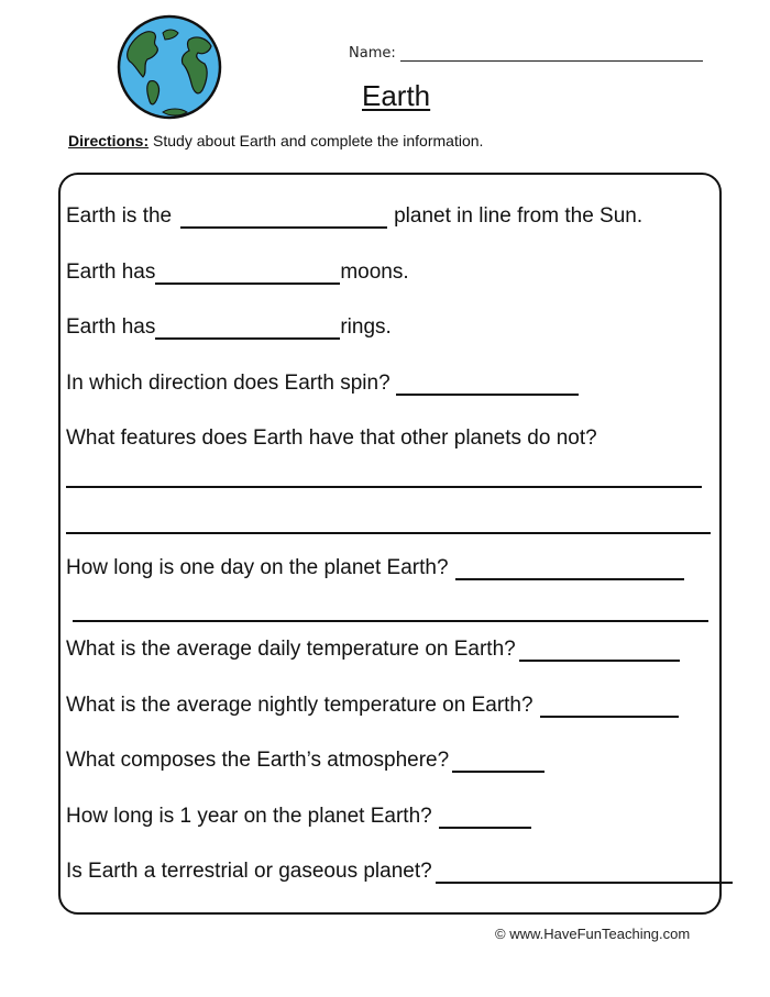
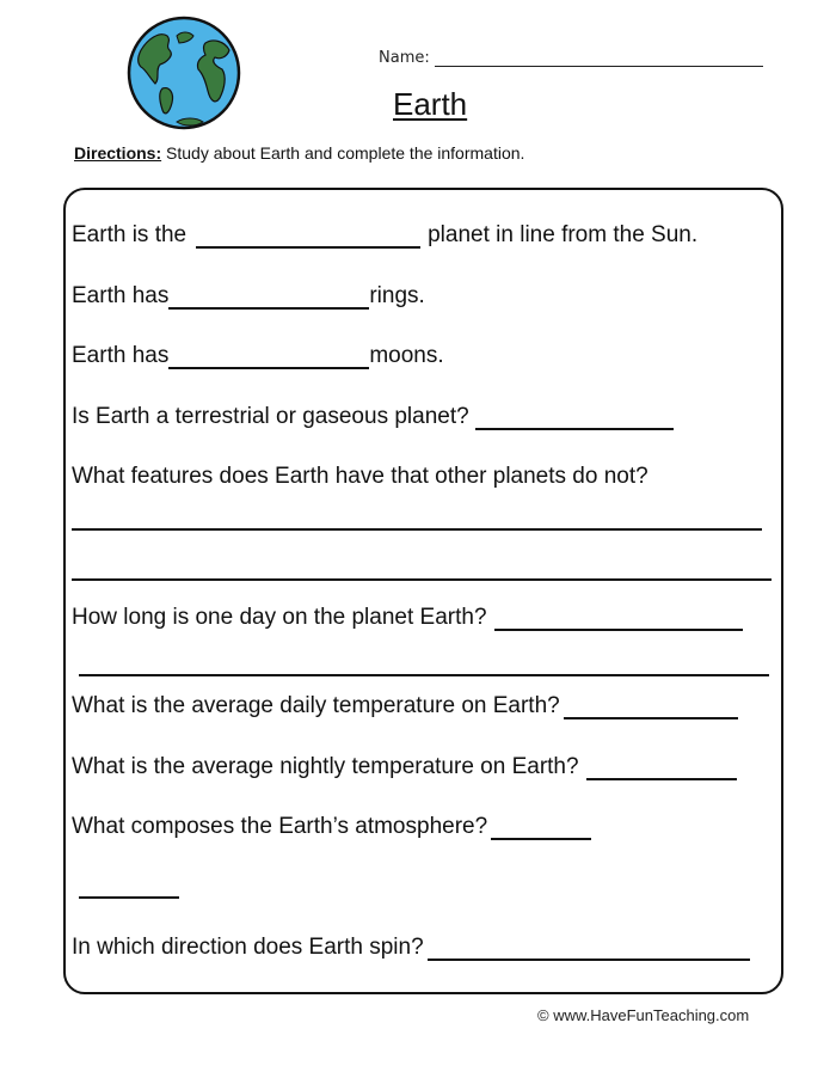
  Name:
  Earth
  Directions: Study about Earth and complete the information.
  Earth is the
  planet in line from the Sun.
  Earth has
- moons.
+ rings.
  Earth has
- rings.
+ moons.
- In which direction does Earth spin?
+ Is Earth a terrestrial or gaseous planet?
  What features does Earth have that other planets do not?
  How long is one day on the planet Earth?
  What is the average daily temperature on Earth?
  What is the average nightly temperature on Earth?
  What composes the Earth’s atmosphere?
- How long is 1 year on the planet Earth?
- Is Earth a terrestrial or gaseous planet?
+ In which direction does Earth spin?
  © www.HaveFunTeaching.com
